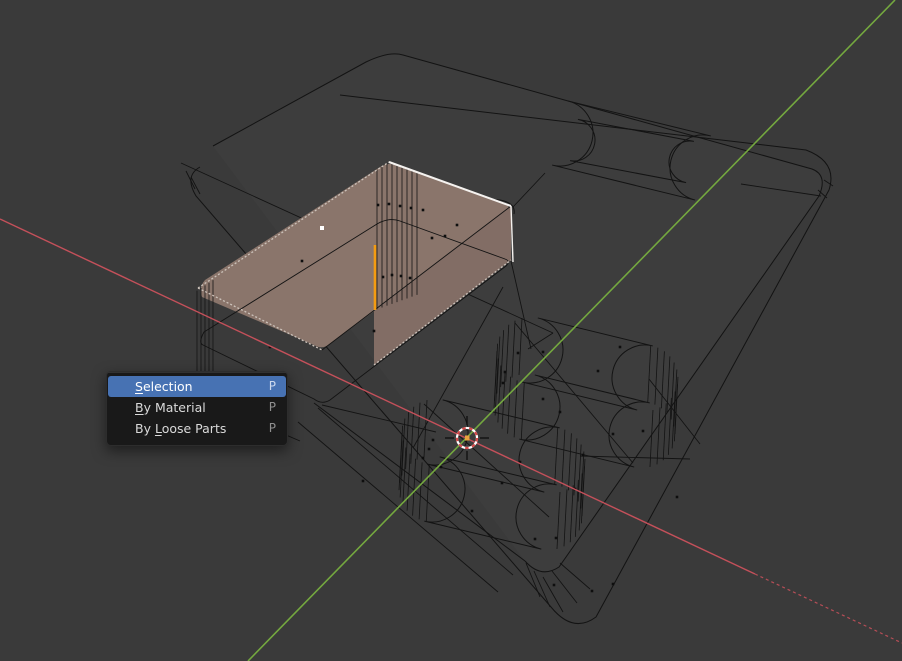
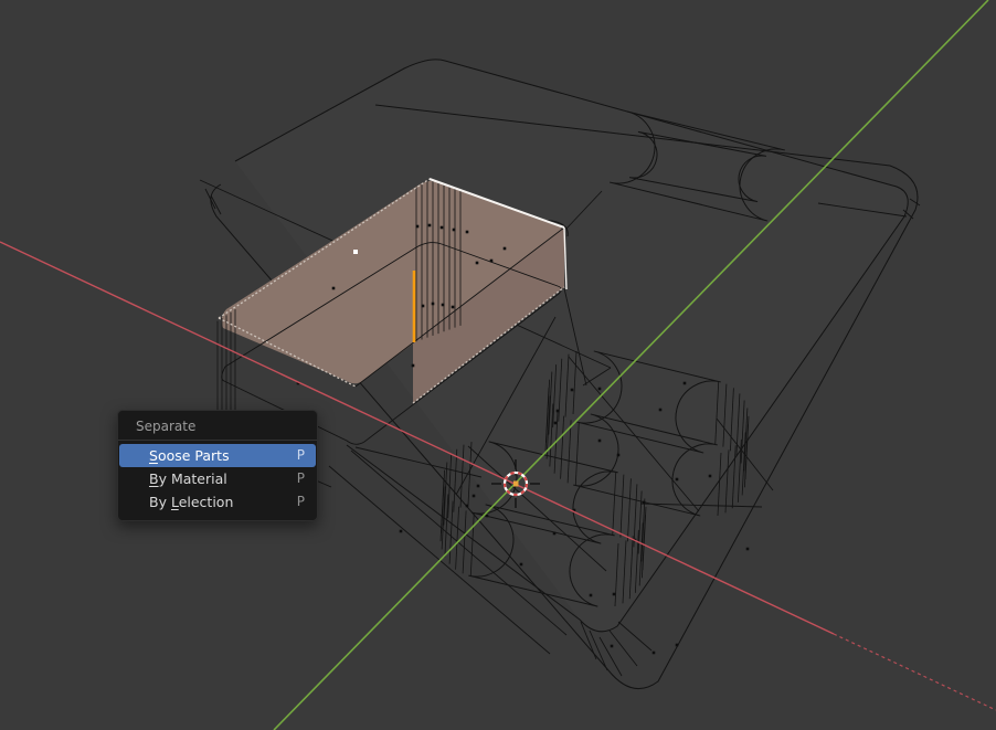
+ Separate
- Selection
+ Soose Parts
  P
  By Material
  P
- By Loose Parts
+ By Lelection
  P
